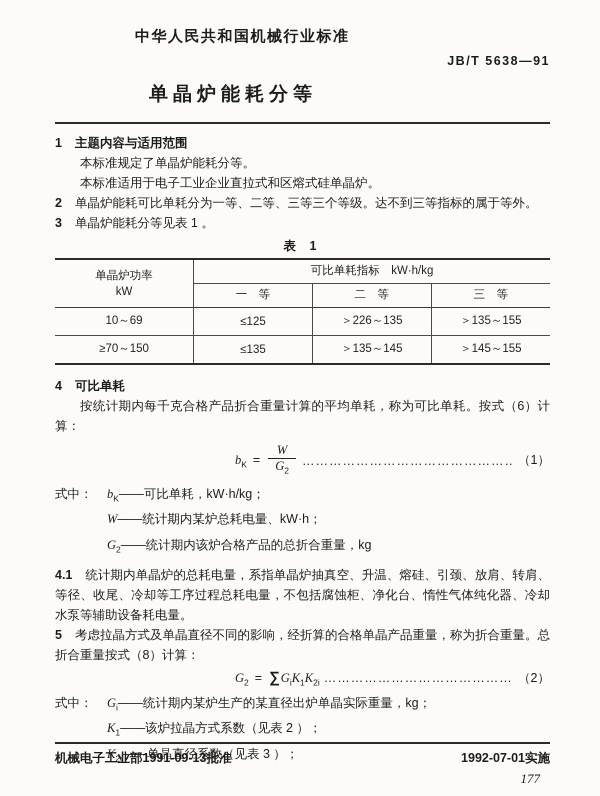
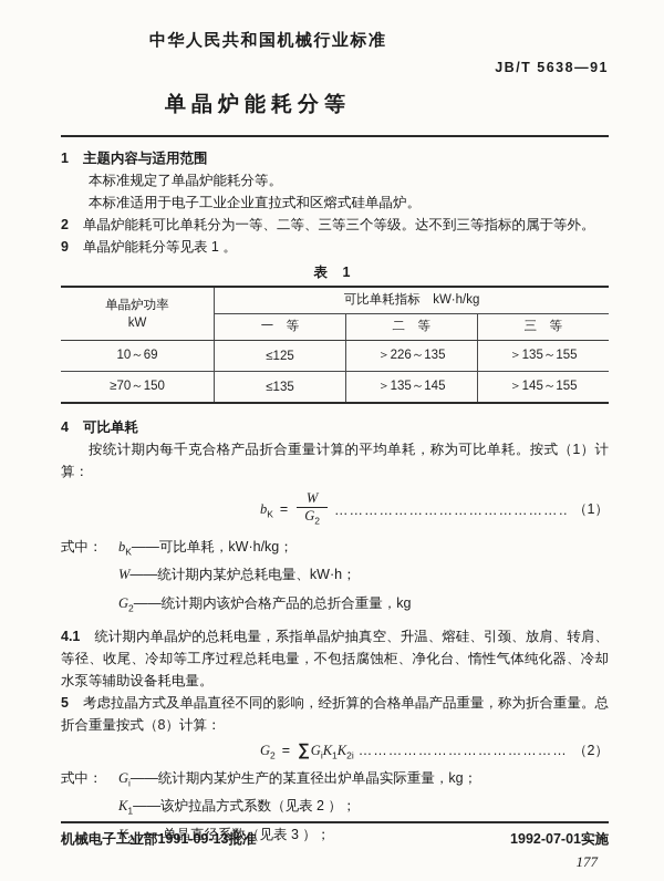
  中华人民共和国机械行业标准
  JB/T 5638—91
  单晶炉能耗分等
  1 主题内容与适用范围
  本标准规定了单晶炉能耗分等。
  本标准适用于电子工业企业直拉式和区熔式硅单晶炉。
  2 单晶炉能耗可比单耗分为一等、二等、三等三个等级。达不到三等指标的属于等外。
- 3 单晶炉能耗分等见表 1 。
+ 9 单晶炉能耗分等见表 1 。
  表 1
  单晶炉功率 kW	可比单耗指标 kW·h/kg
  一 等	二 等	三 等
  10～69	≤125	＞226～135	＞135～155
  ≥70～150	≤135	＞135～145	＞145～155
  4 可比单耗
- 按统计期内每千克合格产品折合重量计算的平均单耗，称为可比单耗。按式（6）计算：
+ 按统计期内每千克合格产品折合重量计算的平均单耗，称为可比单耗。按式（1）计算：
  bK =
  W
  G2
  …………………………………………
  （1）
  式中：
  bK——可比单耗，kW·h/kg；
  W——统计期内某炉总耗电量、kW·h；
  G2——统计期内该炉合格产品的总折合重量，kg
  4.1 统计期内单晶炉的总耗电量，系指单晶炉抽真空、升温、熔硅、引颈、放肩、转肩、等径、收尾、冷却等工序过程总耗电量，不包括腐蚀柜、净化台、惰性气体纯化器、冷却水泵等辅助设备耗电量。
  5 考虑拉晶方式及单晶直径不同的影响，经折算的合格单晶产品重量，称为折合重量。总折合重量按式（8）计算：
  G2 = ∑GiK1K2i
  （2）
  式中：
  Gi——统计期内某炉生产的某直径出炉单晶实际重量，kg；
  K1——该炉拉晶方式系数（见表 2 ）；
  K2i——单晶直径系数（见表 3 ）；
  机械电子工业部1991-09-13批准
  1992-07-01实施
  177
